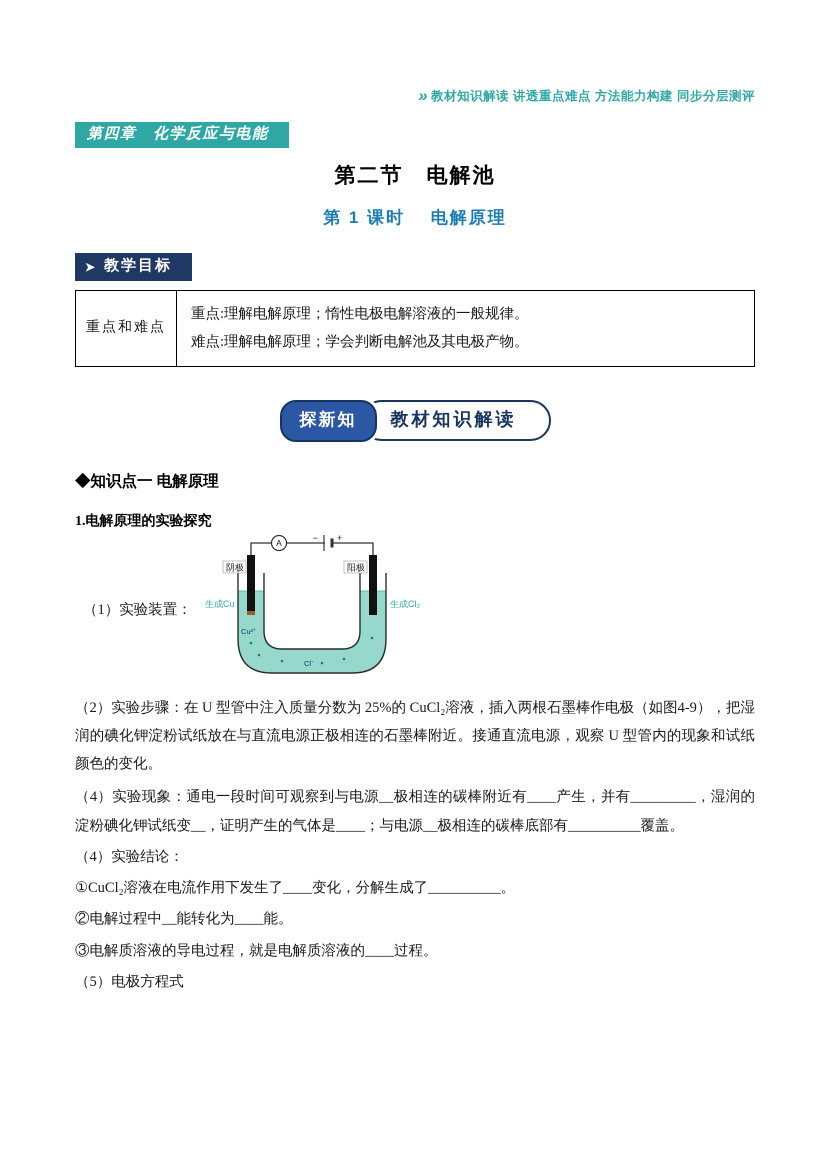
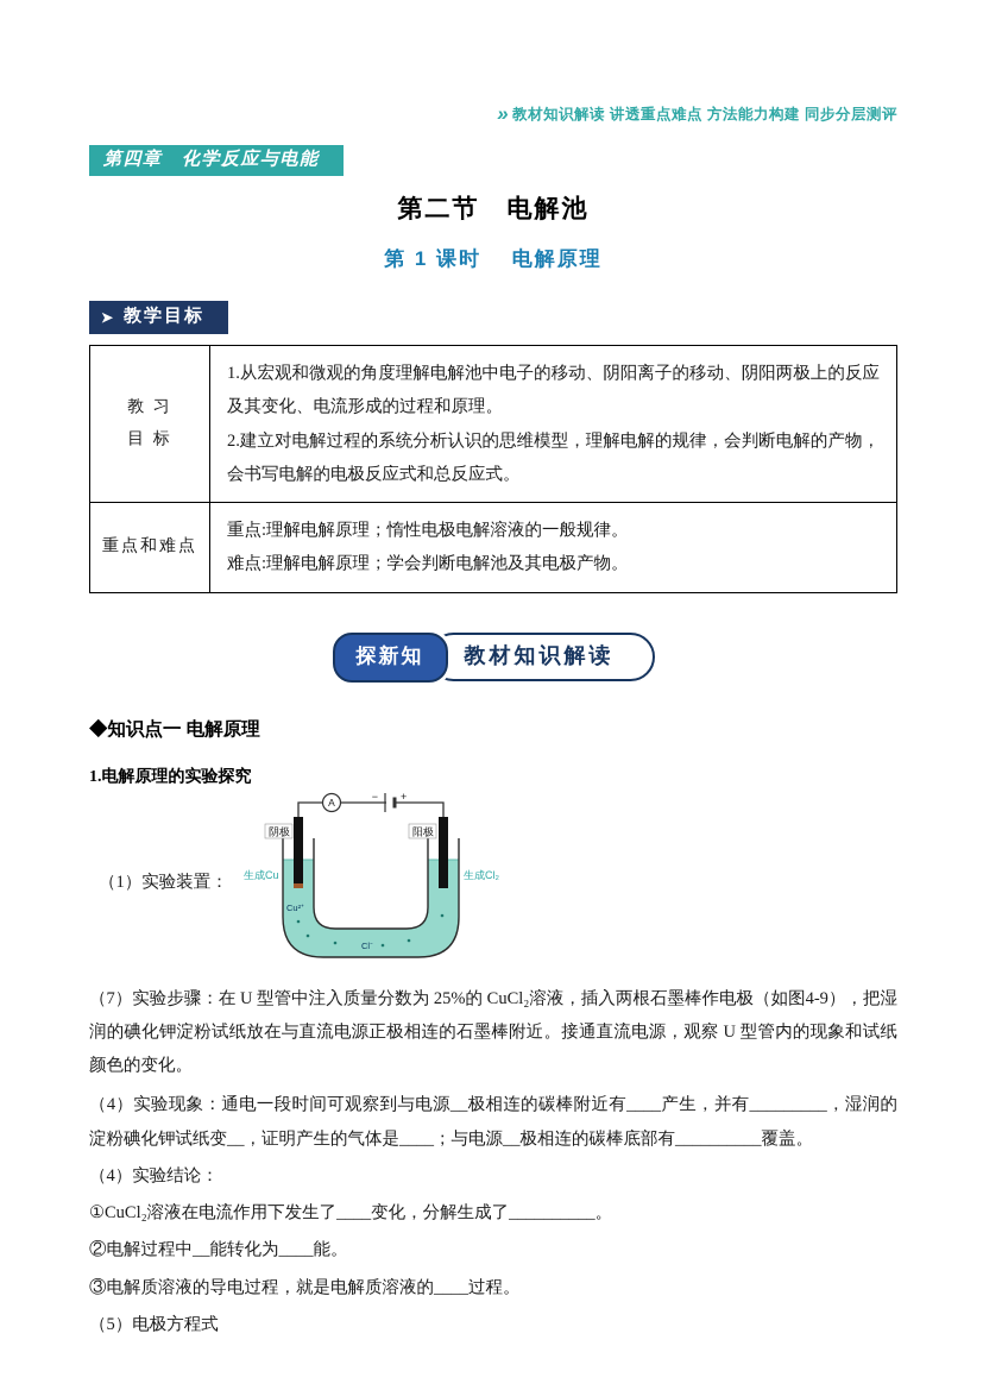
  » 教材知识解读 讲透重点难点 方法能力构建 同步分层测评
  第四章 化学反应与电能
  第二节 电解池
  第 1 课时 电解原理
  ➤
  教学目标
+ 教 习 目 标	1.从宏观和微观的角度理解电解池中电子的移动、阴阳离子的移动、阴阳两极上的反应及其变化、电流形成的过程和原理。 2.建立对电解过程的系统分析认识的思维模型，理解电解的规律，会判断电解的产物，会书写电解的电极反应式和总反应式。
  重点和难点	重点:理解电解原理；惰性电极电解溶液的一般规律。 难点:理解电解原理；学会判断电解池及其电极产物。
  探新知
  教材知识解读
  ◆知识点一 电解原理
  1.电解原理的实验探究
  （1）实验装置：
  A
  −
  +
  阴极
  阳极
  生成Cu
  生成Cl₂
  Cu²⁺
  Cl⁻
- （2）实验步骤：在 U 型管中注入质量分数为 25%的 CuCl₂溶液，插入两根石墨棒作电极（如图4-9），把湿润的碘化钾淀粉试纸放在与直流电源正极相连的石墨棒附近。接通直流电源，观察 U 型管内的现象和试纸颜色的变化。
+ （7）实验步骤：在 U 型管中注入质量分数为 25%的 CuCl₂溶液，插入两根石墨棒作电极（如图4-9），把湿润的碘化钾淀粉试纸放在与直流电源正极相连的石墨棒附近。接通直流电源，观察 U 型管内的现象和试纸颜色的变化。
  （4）实验现象：通电一段时间可观察到与电源__极相连的碳棒附近有____产生，并有_________，湿润的淀粉碘化钾试纸变__，证明产生的气体是____；与电源__极相连的碳棒底部有__________覆盖。
  （4）实验结论：
  ①CuCl₂溶液在电流作用下发生了____变化，分解生成了__________。
  ②电解过程中__能转化为____能。
  ③电解质溶液的导电过程，就是电解质溶液的____过程。
  （5）电极方程式
